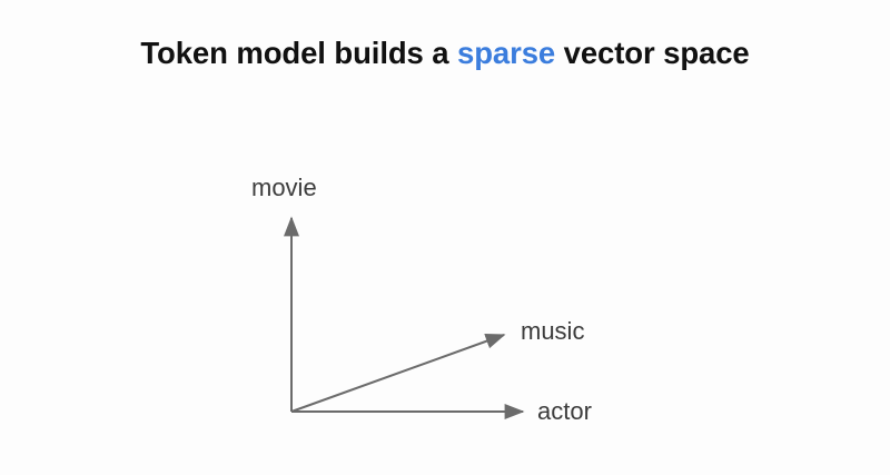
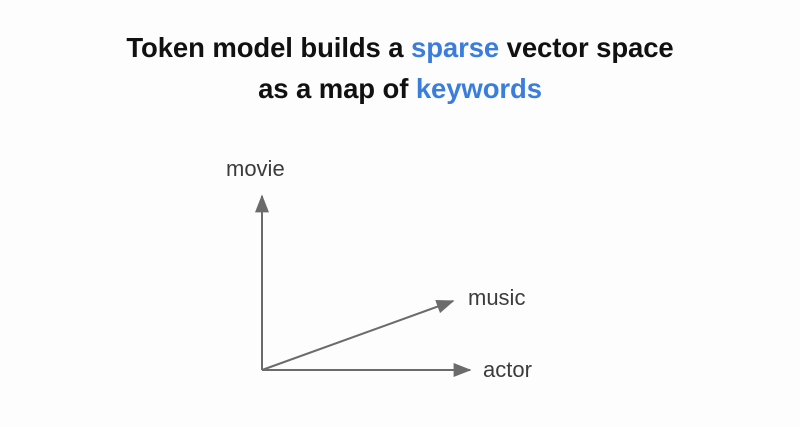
  Token model builds a sparse vector space
+ as a map of keywords
  movie
  music
  actor
